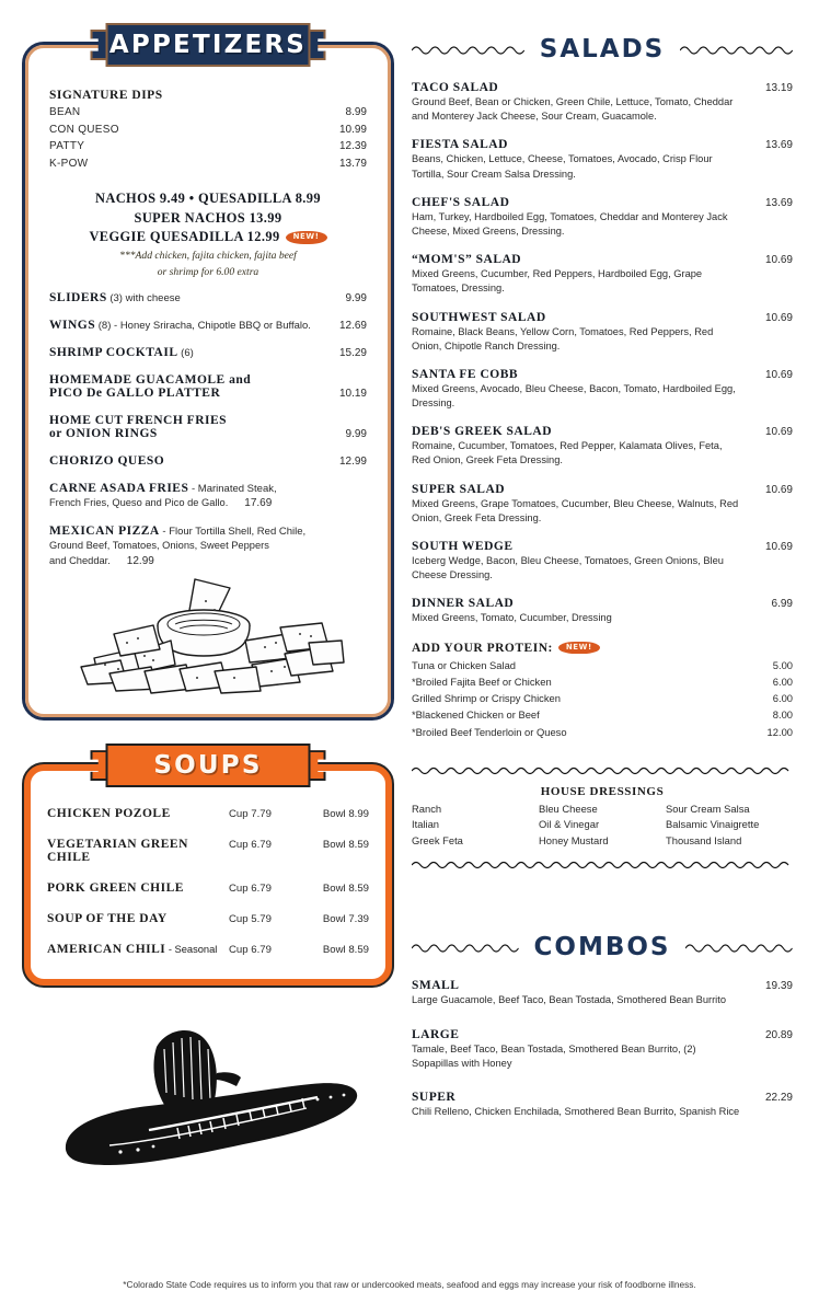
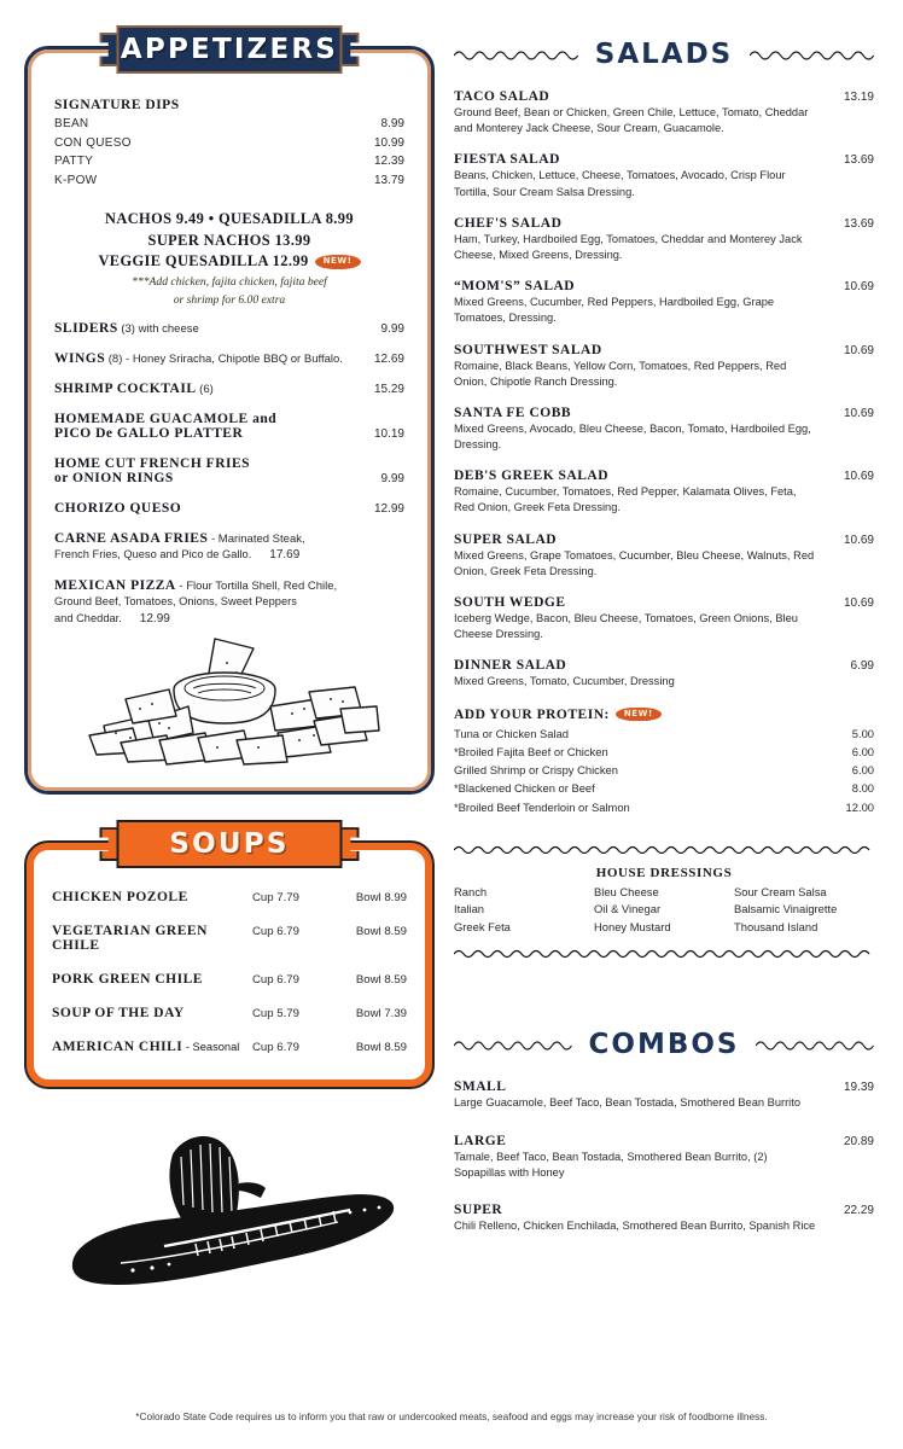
  APPETIZERS
  SIGNATURE DIPS
  BEAN
  8.99
  CON QUESO
  10.99
  PATTY
  12.39
  K-POW
  13.79
  NACHOS 9.49 • QUESADILLA 8.99
  SUPER NACHOS 13.99
  VEGGIE QUESADILLA 12.99 NEW!
  ***Add chicken, fajita chicken, fajita beef
  or shrimp for 6.00 extra
  SLIDERS (3) with cheese
  9.99
  WINGS (8) - Honey Sriracha, Chipotle BBQ or Buffalo.
  12.69
  SHRIMP COCKTAIL (6)
  15.29
  HOMEMADE GUACAMOLE and
  PICO De GALLO PLATTER
  10.19
  HOME CUT FRENCH FRIES
  or ONION RINGS
  9.99
  CHORIZO QUESO
  12.99
  CARNE ASADA FRIES - Marinated Steak,
  French Fries, Queso and Pico de Gallo.
  17.69
  MEXICAN PIZZA - Flour Tortilla Shell, Red Chile,
  Ground Beef, Tomatoes, Onions, Sweet Peppers
  and Cheddar.
  12.99
  SOUPS
  CHICKEN POZOLE
  Cup 7.79
  Bowl 8.99
  VEGETARIAN GREEN CHILE
  Cup 6.79
  Bowl 8.59
  PORK GREEN CHILE
  Cup 6.79
  Bowl 8.59
  SOUP OF THE DAY
  Cup 5.79
  Bowl 7.39
  AMERICAN CHILI - Seasonal
  Cup 6.79
  Bowl 8.59
  SALADS
  TACO SALAD
  13.19
  Ground Beef, Bean or Chicken, Green Chile, Lettuce, Tomato, Cheddar and Monterey Jack Cheese, Sour Cream, Guacamole.
  FIESTA SALAD
  13.69
  Beans, Chicken, Lettuce, Cheese, Tomatoes, Avocado, Crisp Flour Tortilla, Sour Cream Salsa Dressing.
  CHEF'S SALAD
  13.69
  Ham, Turkey, Hardboiled Egg, Tomatoes, Cheddar and Monterey Jack Cheese, Mixed Greens, Dressing.
  “MOM'S” SALAD
  10.69
  Mixed Greens, Cucumber, Red Peppers, Hardboiled Egg, Grape Tomatoes, Dressing.
  SOUTHWEST SALAD
  10.69
  Romaine, Black Beans, Yellow Corn, Tomatoes, Red Peppers, Red Onion, Chipotle Ranch Dressing.
  SANTA FE COBB
  10.69
  Mixed Greens, Avocado, Bleu Cheese, Bacon, Tomato, Hardboiled Egg, Dressing.
  DEB'S GREEK SALAD
  10.69
  Romaine, Cucumber, Tomatoes, Red Pepper, Kalamata Olives, Feta, Red Onion, Greek Feta Dressing.
  SUPER SALAD
  10.69
  Mixed Greens, Grape Tomatoes, Cucumber, Bleu Cheese, Walnuts, Red Onion, Greek Feta Dressing.
  SOUTH WEDGE
  10.69
  Iceberg Wedge, Bacon, Bleu Cheese, Tomatoes, Green Onions, Bleu Cheese Dressing.
  DINNER SALAD
  6.99
  Mixed Greens, Tomato, Cucumber, Dressing
  ADD YOUR PROTEIN: NEW!
  Tuna or Chicken Salad
  5.00
  *Broiled Fajita Beef or Chicken
  6.00
  Grilled Shrimp or Crispy Chicken
  6.00
  *Blackened Chicken or Beef
  8.00
- *Broiled Beef Tenderloin or Queso
+ *Broiled Beef Tenderloin or Salmon
  12.00
  HOUSE DRESSINGS
  Ranch
  Italian
  Greek Feta
  Bleu Cheese
  Oil & Vinegar
  Honey Mustard
  Sour Cream Salsa
  Balsamic Vinaigrette
  Thousand Island
  COMBOS
  SMALL
  19.39
  Large Guacamole, Beef Taco, Bean Tostada, Smothered Bean Burrito
  LARGE
  20.89
  Tamale, Beef Taco, Bean Tostada, Smothered Bean Burrito, (2) Sopapillas with Honey
  SUPER
  22.29
  Chili Relleno, Chicken Enchilada, Smothered Bean Burrito, Spanish Rice
  *Colorado State Code requires us to inform you that raw or undercooked meats, seafood and eggs may increase your risk of foodborne illness.
